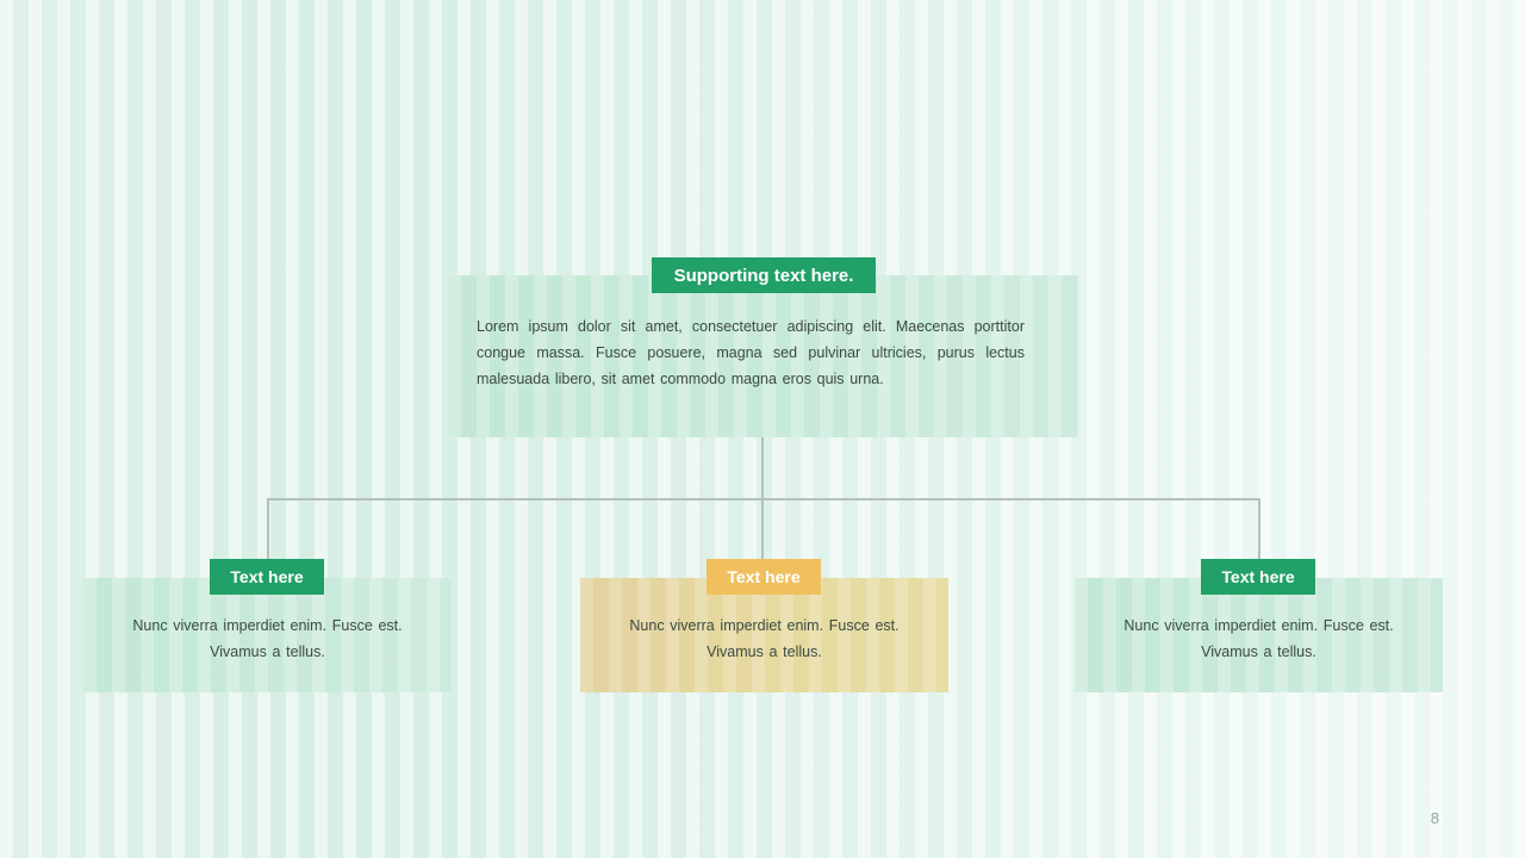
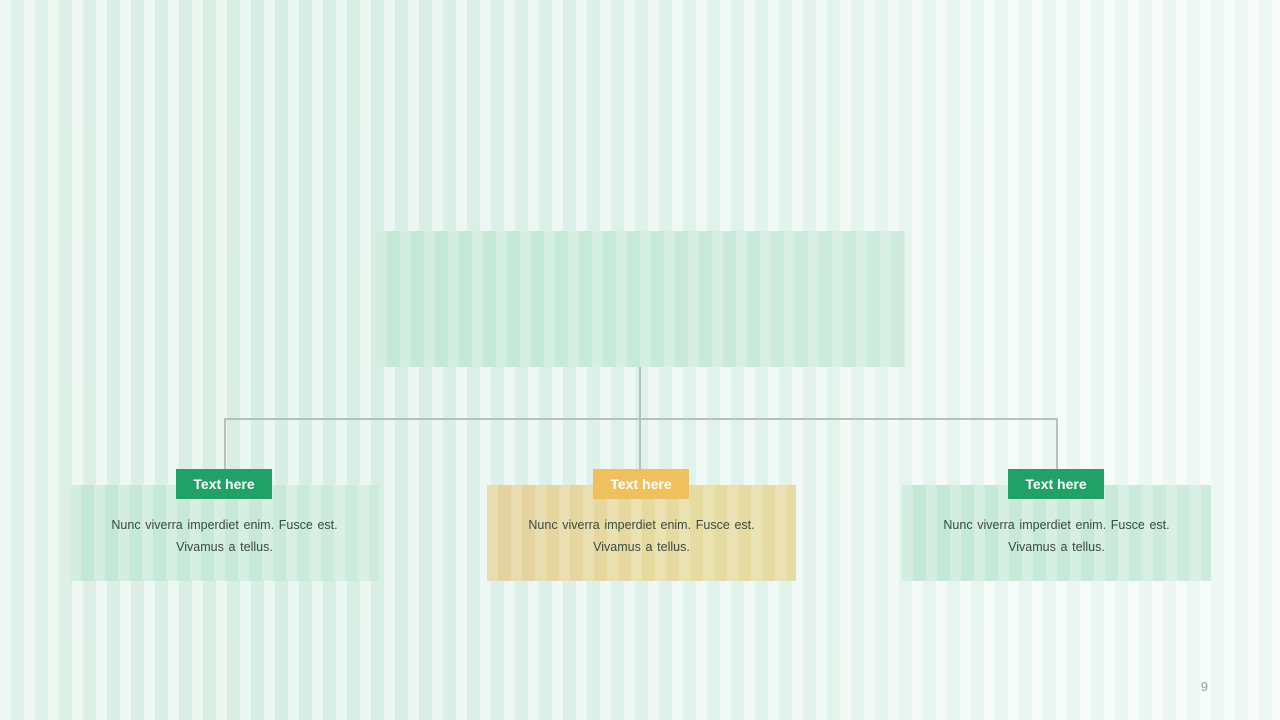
- Supporting text here.
- Lorem ipsum dolor sit amet, consectetuer adipiscing elit. Maecenas porttitor congue massa. Fusce posuere, magna sed pulvinar ultricies, purus lectus malesuada libero, sit amet commodo magna eros quis urna.
  Text here
  Nunc viverra imperdiet enim. Fusce est. Vivamus a tellus.
  Text here
  Nunc viverra imperdiet enim. Fusce est. Vivamus a tellus.
  Text here
  Nunc viverra imperdiet enim. Fusce est. Vivamus a tellus.
- 8
+ 9
